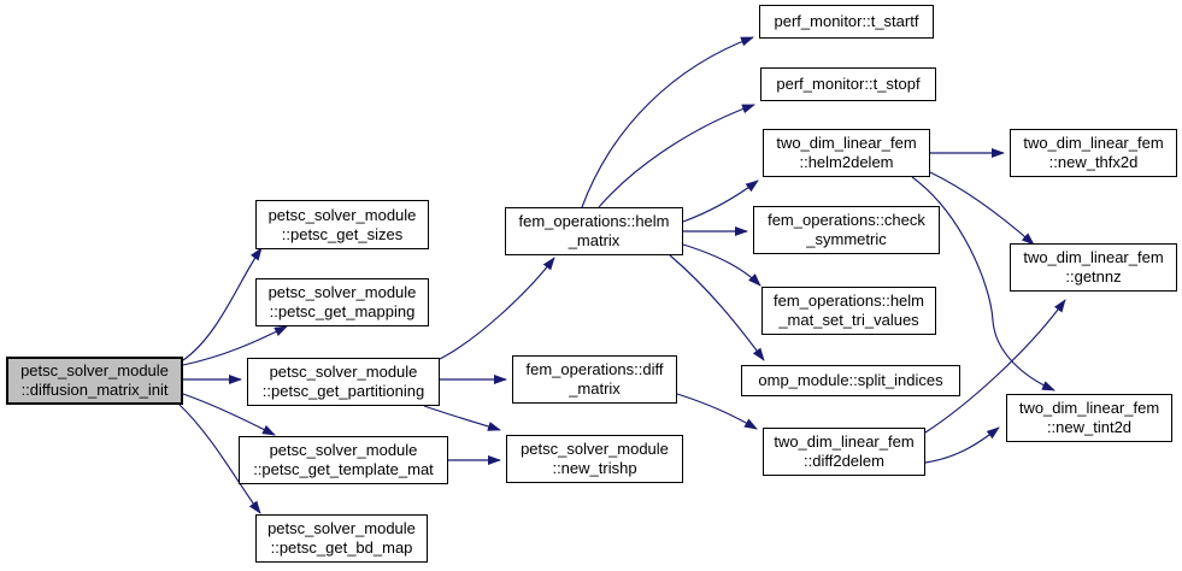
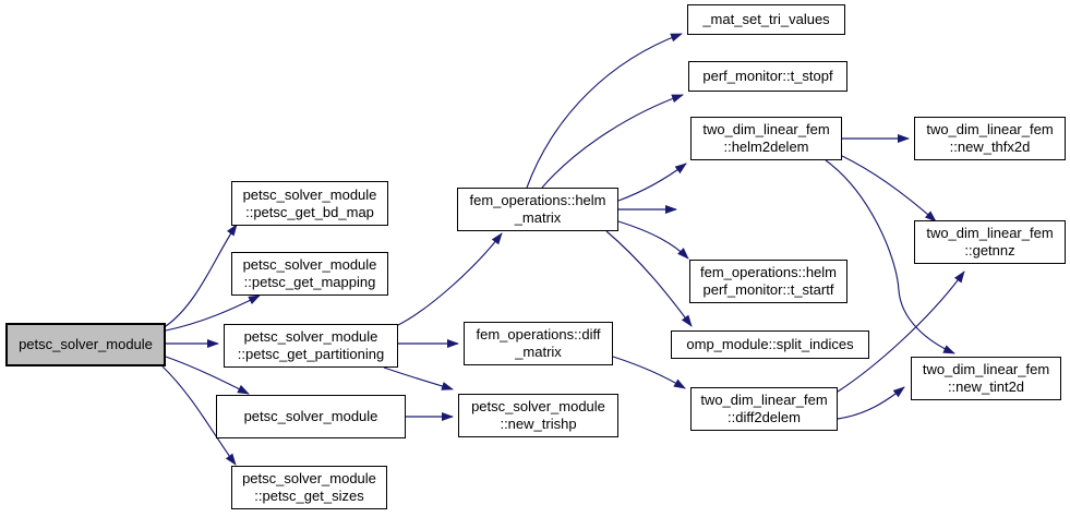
  petsc_solver_module
- ::diffusion_matrix_init
  petsc_solver_module
- ::petsc_get_sizes
+ ::petsc_get_bd_map
  petsc_solver_module
  ::petsc_get_mapping
  petsc_solver_module
  ::petsc_get_partitioning
  petsc_solver_module
- ::petsc_get_template_mat
  petsc_solver_module
- ::petsc_get_bd_map
+ ::petsc_get_sizes
  fem_operations::helm
  _matrix
  fem_operations::diff
  _matrix
  petsc_solver_module
  ::new_trishp
- perf_monitor::t_startf
+ _mat_set_tri_values
  perf_monitor::t_stopf
  two_dim_linear_fem
  ::helm2delem
- fem_operations::check
- _symmetric
  fem_operations::helm
- _mat_set_tri_values
+ perf_monitor::t_startf
  omp_module::split_indices
  two_dim_linear_fem
  ::diff2delem
  two_dim_linear_fem
  ::new_thfx2d
  two_dim_linear_fem
  ::getnnz
  two_dim_linear_fem
  ::new_tint2d
